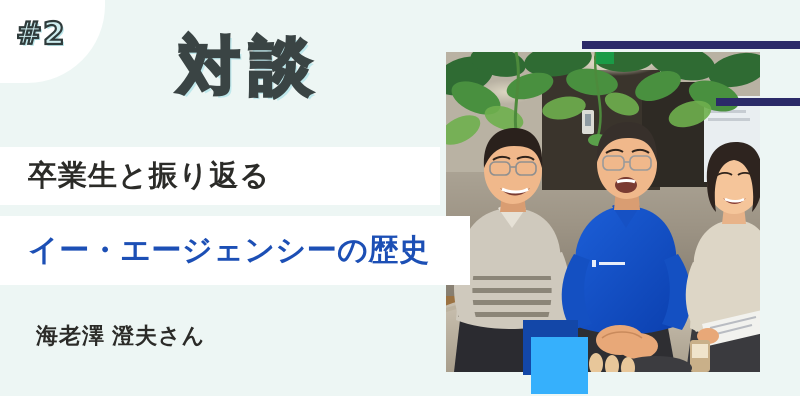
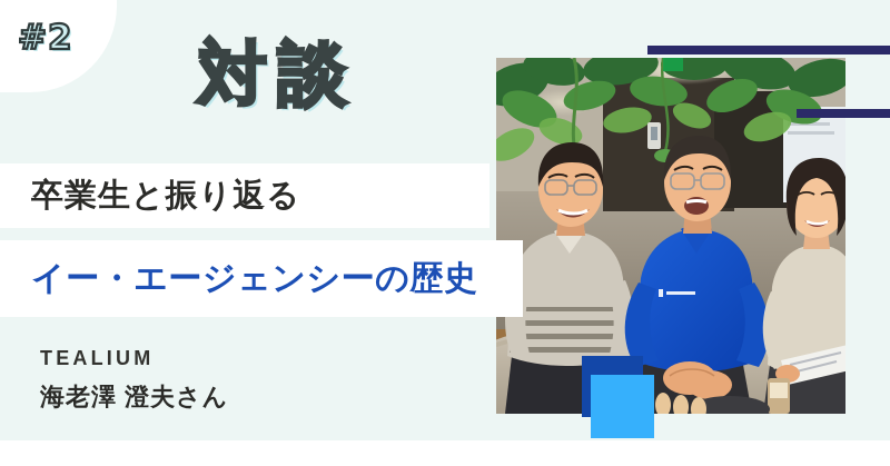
  #2
  対談
  卒業生と振り返る
  イー・エージェンシーの歴史
+ TEALIUM
  海老澤 澄夫さん
